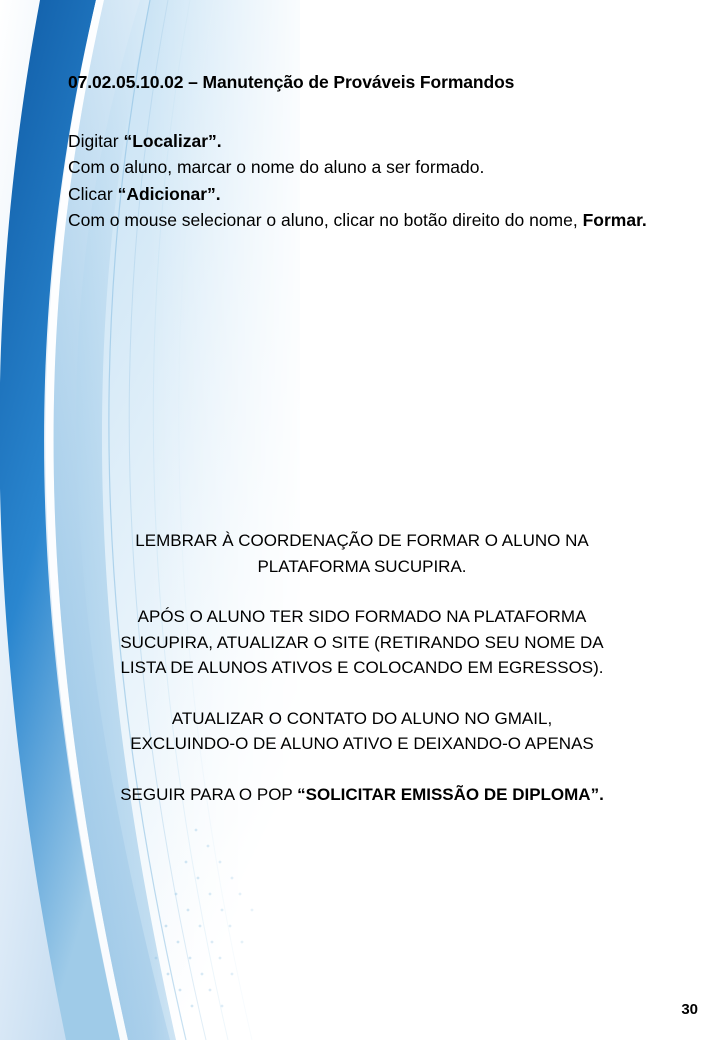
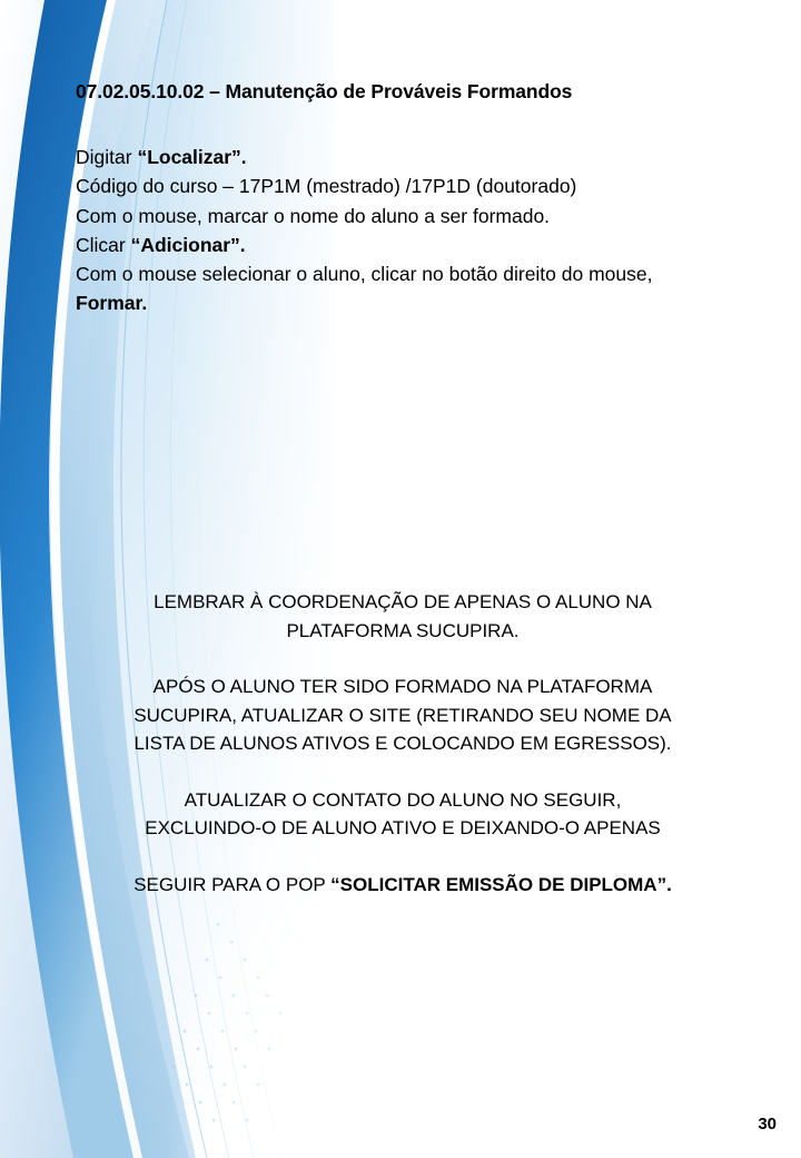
  07.02.05.10.02 – Manutenção de Prováveis Formandos
  Digitar “Localizar”.
+ Código do curso – 17P1M (mestrado) /17P1D (doutorado)
- Com o aluno, marcar o nome do aluno a ser formado.
+ Com o mouse, marcar o nome do aluno a ser formado.
  Clicar “Adicionar”.
- Com o mouse selecionar o aluno, clicar no botão direito do nome, Formar.
+ Com o mouse selecionar o aluno, clicar no botão direito do mouse, Formar.
- LEMBRAR À COORDENAÇÃO DE FORMAR O ALUNO NA
+ LEMBRAR À COORDENAÇÃO DE APENAS O ALUNO NA
  PLATAFORMA SUCUPIRA.
  APÓS O ALUNO TER SIDO FORMADO NA PLATAFORMA
  SUCUPIRA, ATUALIZAR O SITE (RETIRANDO SEU NOME DA
  LISTA DE ALUNOS ATIVOS E COLOCANDO EM EGRESSOS).
- ATUALIZAR O CONTATO DO ALUNO NO GMAIL,
+ ATUALIZAR O CONTATO DO ALUNO NO SEGUIR,
  EXCLUINDO-O DE ALUNO ATIVO E DEIXANDO-O APENAS
  SEGUIR PARA O POP “SOLICITAR EMISSÃO DE DIPLOMA”.
  30
